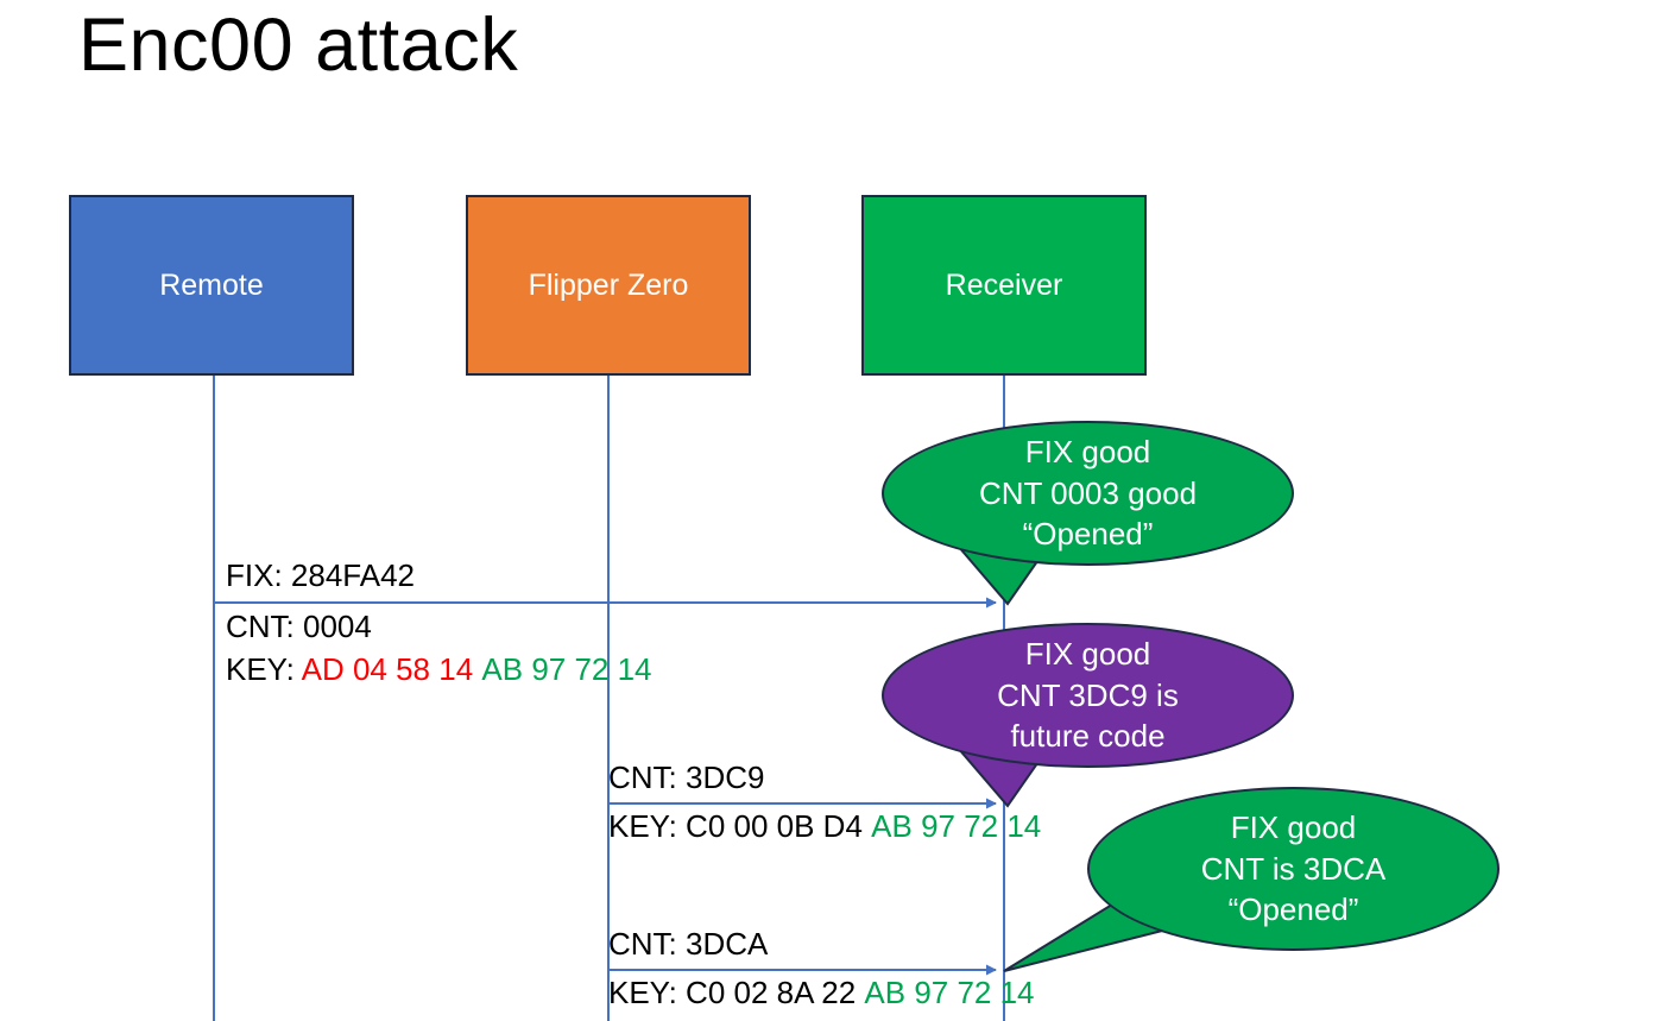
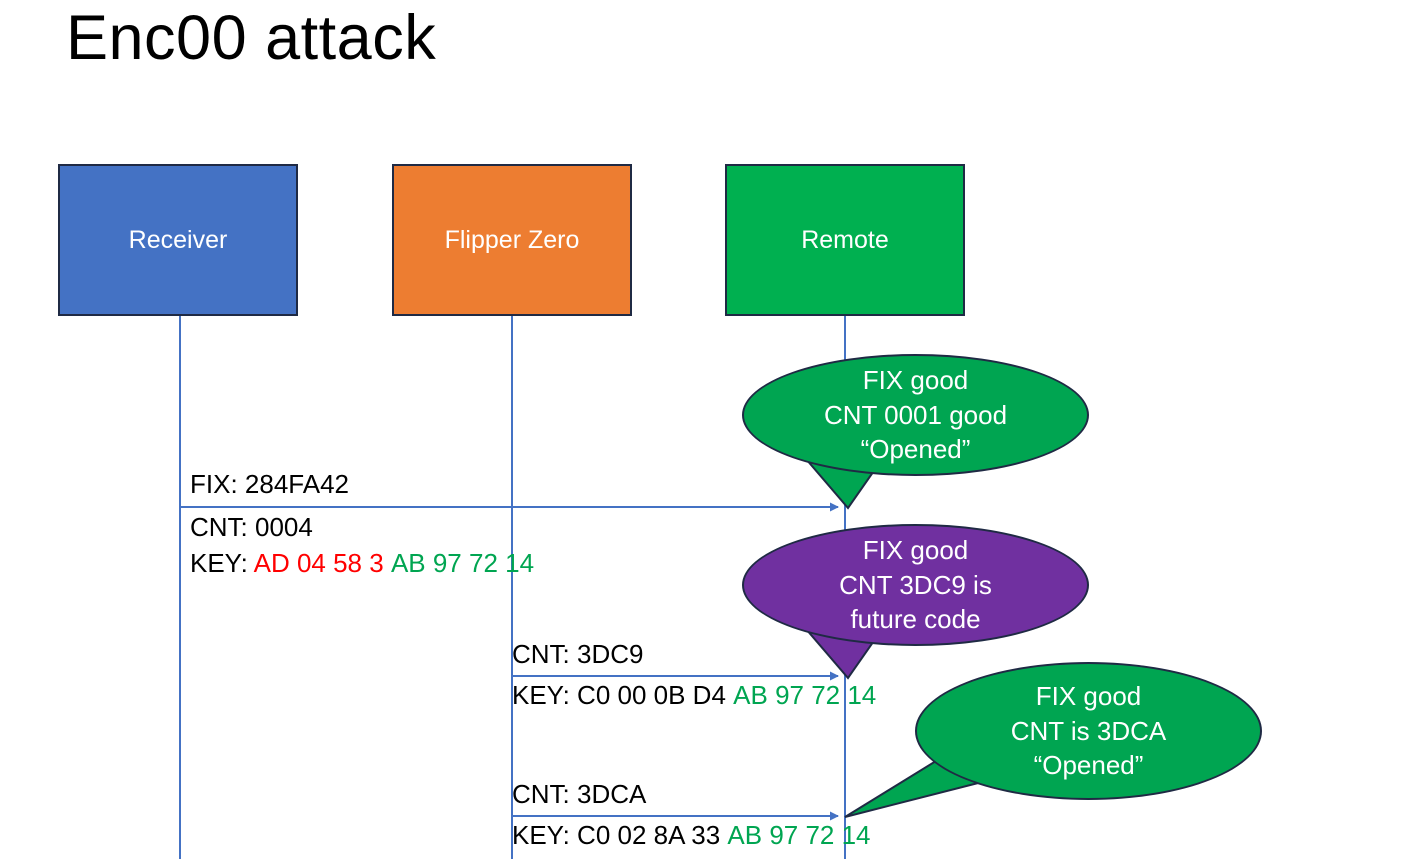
  Enc00 attack
- Remote
+ Receiver
  Flipper Zero
- Receiver
+ Remote
  FIX: 284FA42
  CNT: 0004
- KEY: AD 04 58 14 AB 97 72 14
+ KEY: AD 04 58 3 AB 97 72 14
  CNT: 3DC9
  KEY: C0 00 0B D4 AB 97 72 14
  CNT: 3DCA
- KEY: C0 02 8A 22 AB 97 72 14
+ KEY: C0 02 8A 33 AB 97 72 14
  FIX good
- CNT 0003 good
+ CNT 0001 good
  “Opened”
  FIX good
  CNT 3DC9 is
  future code
  FIX good
  CNT is 3DCA
  “Opened”
